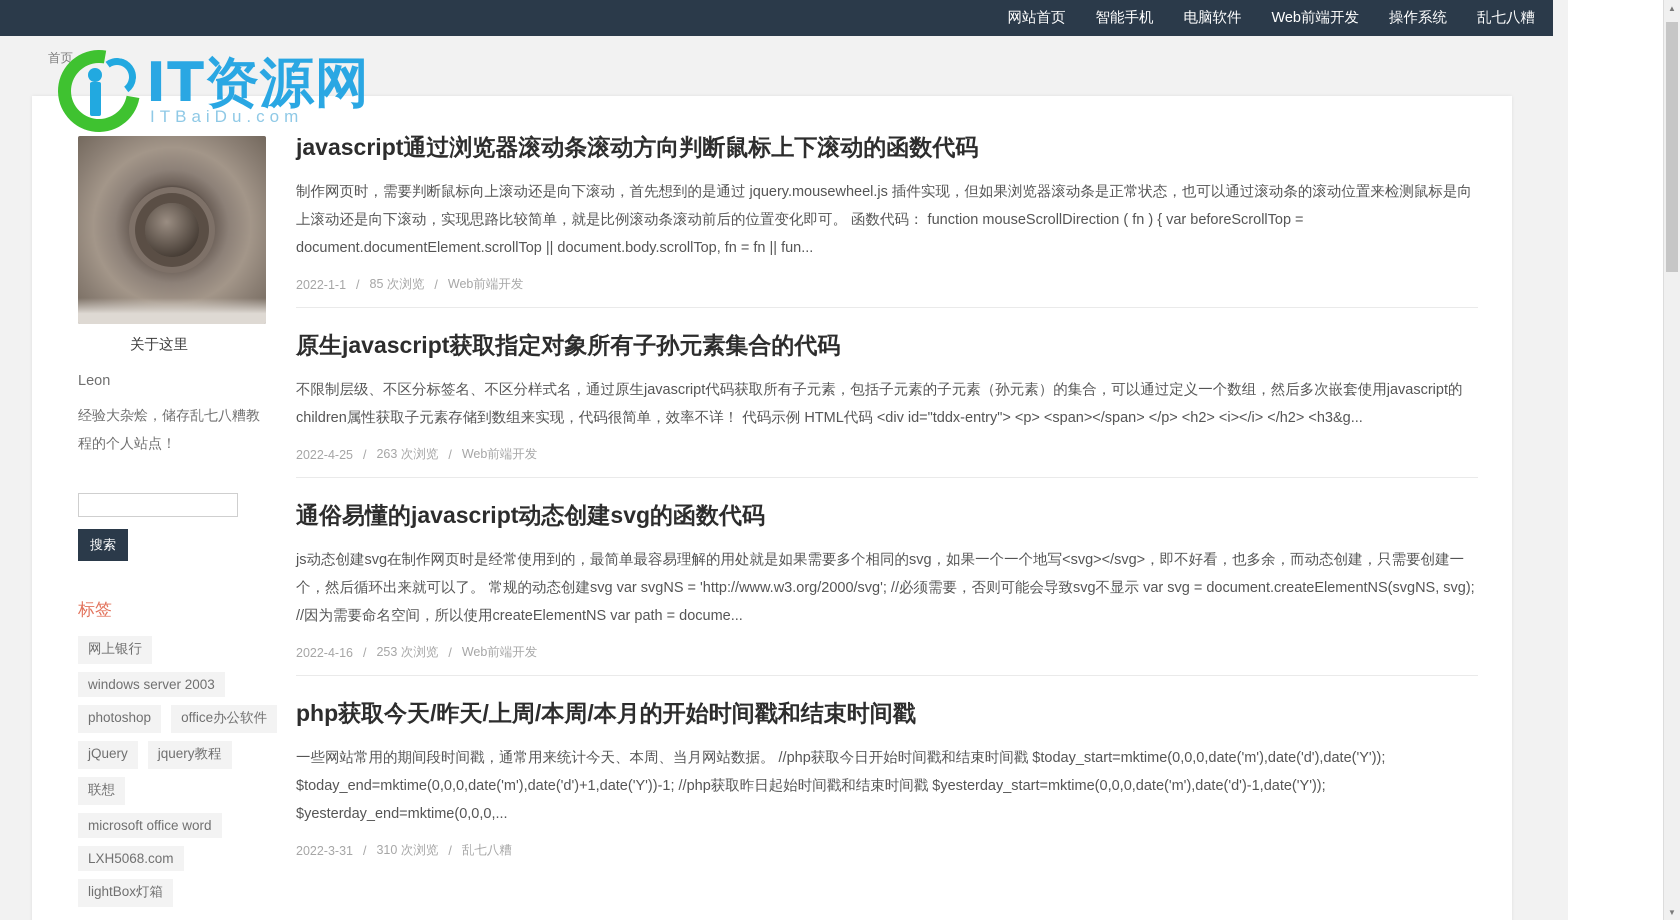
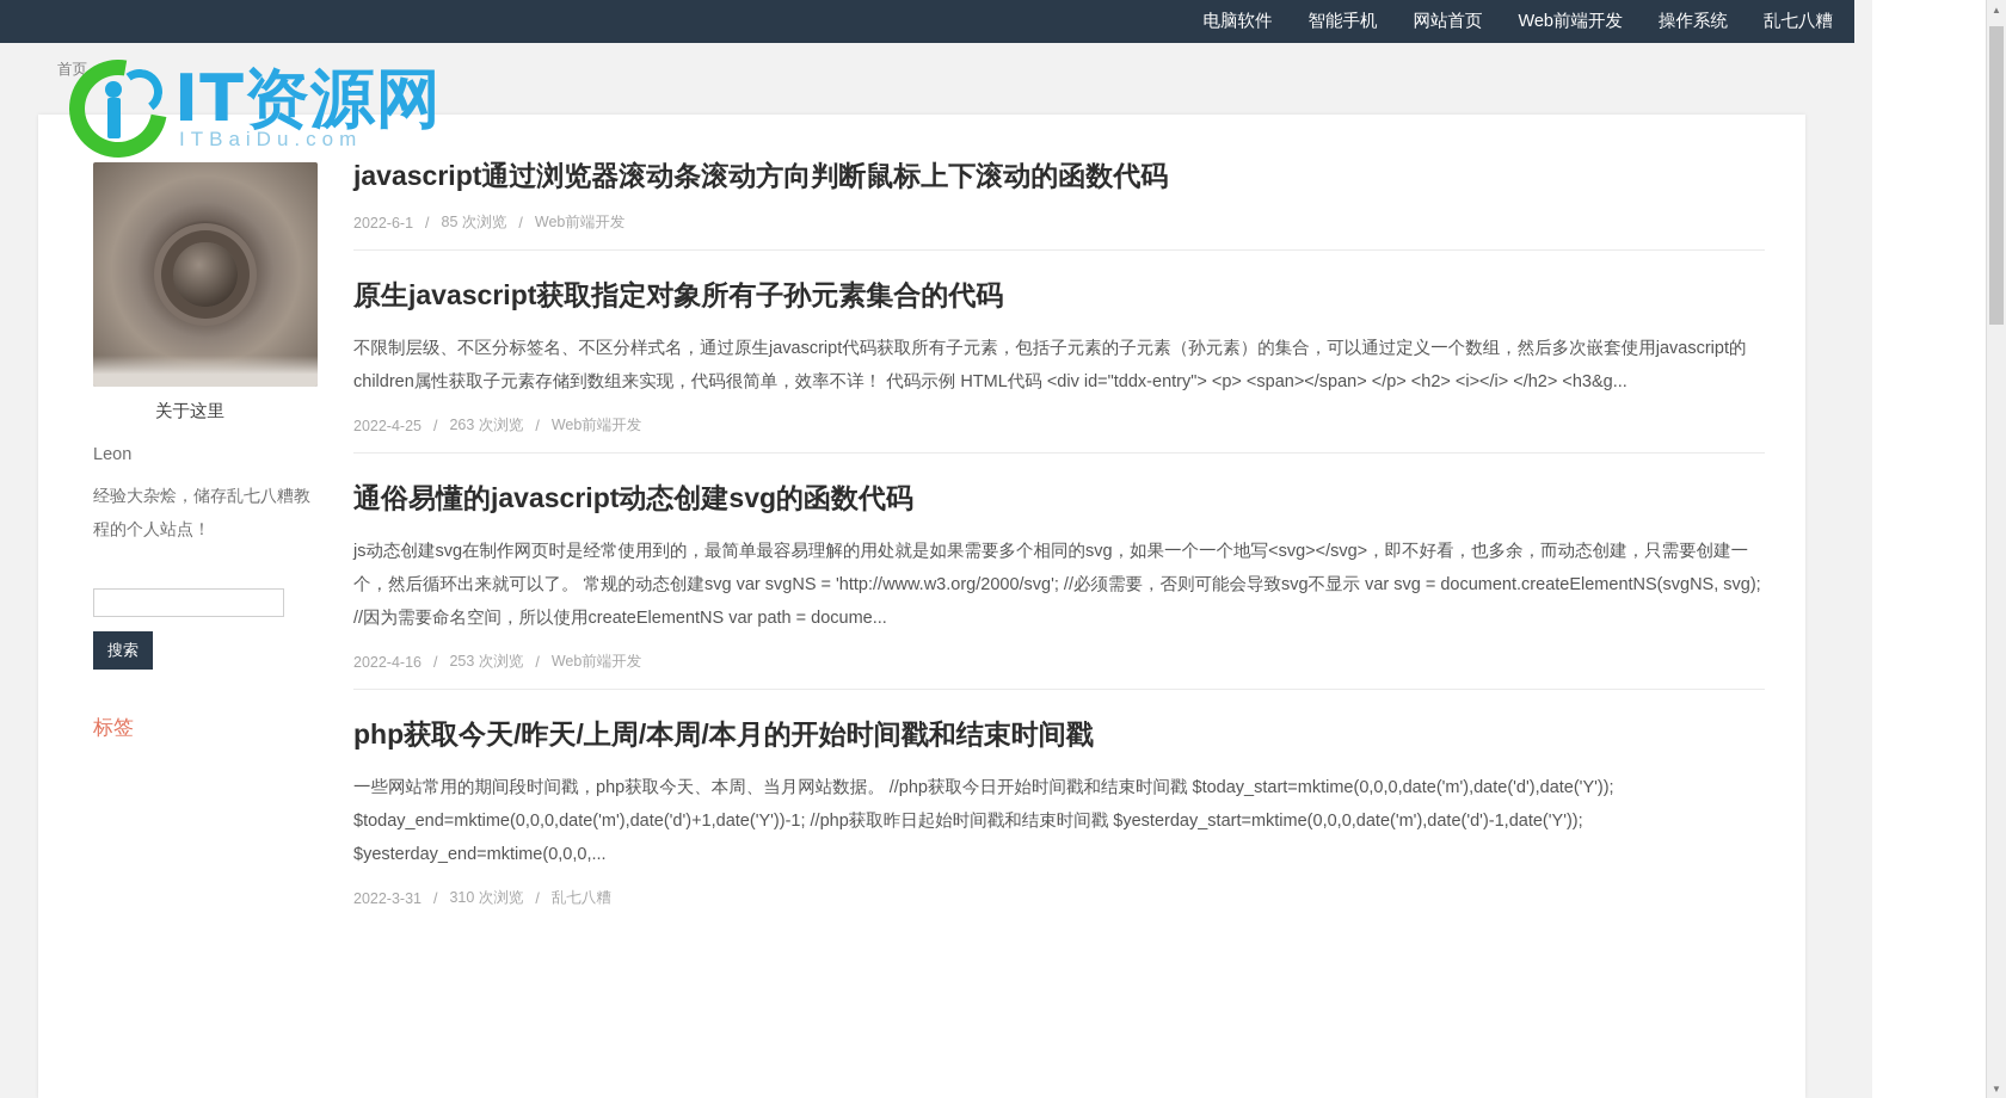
- 网站首页
+ 电脑软件
  智能手机
- 电脑软件
+ 网站首页
  Web前端开发
  操作系统
  乱七八糟
  首页
  IT资源网
  ITBaiDu.com
  关于这里
  Leon
  经验大杂烩，储存乱七八糟教程的个人站点！
  搜索
  标签
- 网上银行
- windows server 2003
- photoshop
- office办公软件
- jQuery
- jquery教程
- 联想
- microsoft office word
- LXH5068.com
- lightBox灯箱
  javascript通过浏览器滚动条滚动方向判断鼠标上下滚动的函数代码
- 制作网页时，需要判断鼠标向上滚动还是向下滚动，首先想到的是通过 jquery.mousewheel.js 插件实现，但如果浏览器滚动条是正常状态，也可以通过滚动条的滚动位置来检测鼠标是向上滚动还是向下滚动，实现思路比较简单，就是比例滚动条滚动前后的位置变化即可。 函数代码： function mouseScrollDirection ( fn ) { var beforeScrollTop = document.documentElement.scrollTop || document.body.scrollTop, fn = fn || fun...
- 2022-1-1
+ 2022-6-1
  /
  85 次浏览
  /
  Web前端开发
  原生javascript获取指定对象所有子孙元素集合的代码
  不限制层级、不区分标签名、不区分样式名，通过原生javascript代码获取所有子元素，包括子元素的子元素（孙元素）的集合，可以通过定义一个数组，然后多次嵌套使用javascript的children属性获取子元素存储到数组来实现，代码很简单，效率不详！ 代码示例 HTML代码 <div id="tddx-entry"> <p> <span></span> </p> <h2> <i></i> </h2> <h3&g...
  2022-4-25
  /
  263 次浏览
  /
  Web前端开发
  通俗易懂的javascript动态创建svg的函数代码
  js动态创建svg在制作网页时是经常使用到的，最简单最容易理解的用处就是如果需要多个相同的svg，如果一个一个地写<svg></svg>，即不好看，也多余，而动态创建，只需要创建一个，然后循环出来就可以了。 常规的动态创建svg var svgNS = 'http://www.w3.org/2000/svg'; //必须需要，否则可能会导致svg不显示 var svg = document.createElementNS(svgNS, svg); //因为需要命名空间，所以使用createElementNS var path = docume...
  2022-4-16
  /
  253 次浏览
  /
  Web前端开发
  php获取今天/昨天/上周/本周/本月的开始时间戳和结束时间戳
- 一些网站常用的期间段时间戳，通常用来统计今天、本周、当月网站数据。 //php获取今日开始时间戳和结束时间戳 $today_start=mktime(0,0,0,date('m'),date('d'),date('Y')); $today_end=mktime(0,0,0,date('m'),date('d')+1,date('Y'))-1; //php获取昨日起始时间戳和结束时间戳 $yesterday_start=mktime(0,0,0,date('m'),date('d')-1,date('Y')); $yesterday_end=mktime(0,0,0,...
+ 一些网站常用的期间段时间戳，php获取今天、本周、当月网站数据。 //php获取今日开始时间戳和结束时间戳 $today_start=mktime(0,0,0,date('m'),date('d'),date('Y')); $today_end=mktime(0,0,0,date('m'),date('d')+1,date('Y'))-1; //php获取昨日起始时间戳和结束时间戳 $yesterday_start=mktime(0,0,0,date('m'),date('d')-1,date('Y')); $yesterday_end=mktime(0,0,0,...
  2022-3-31
  /
  310 次浏览
  /
  乱七八糟
  ▲
  ▼
